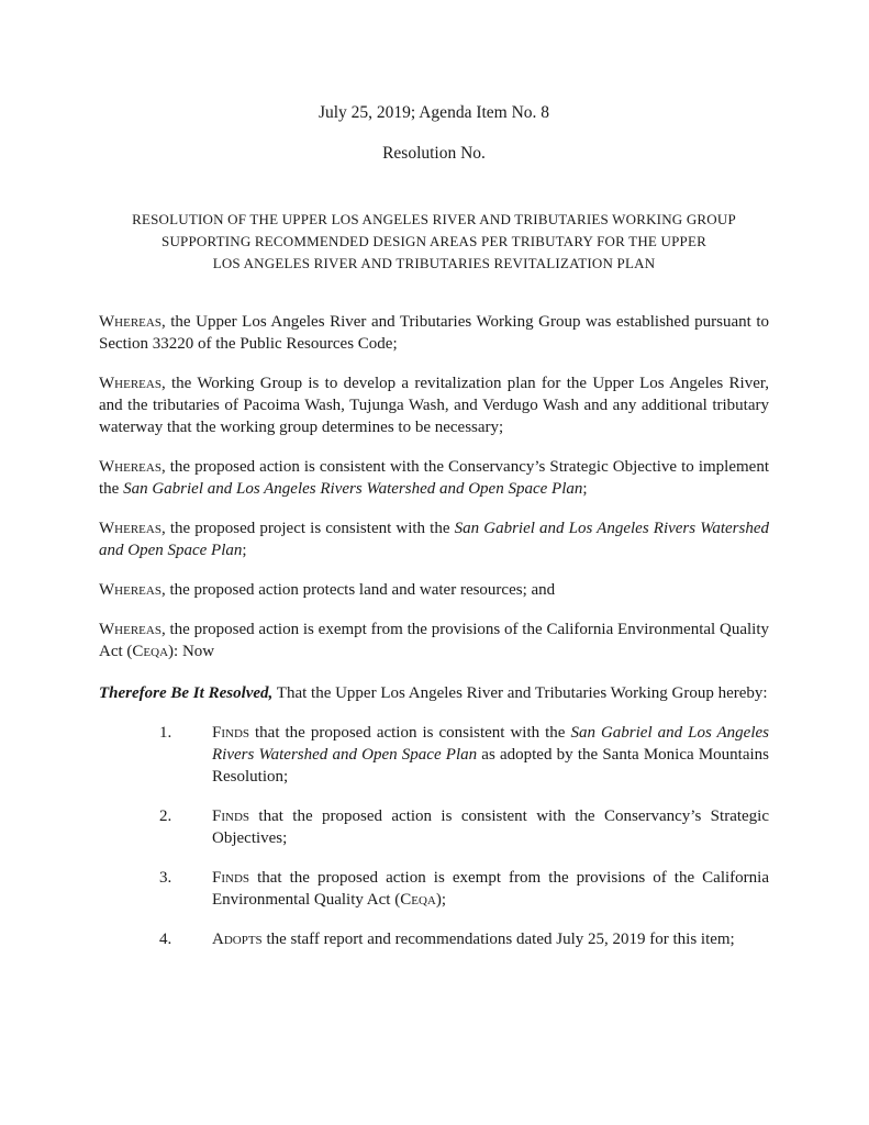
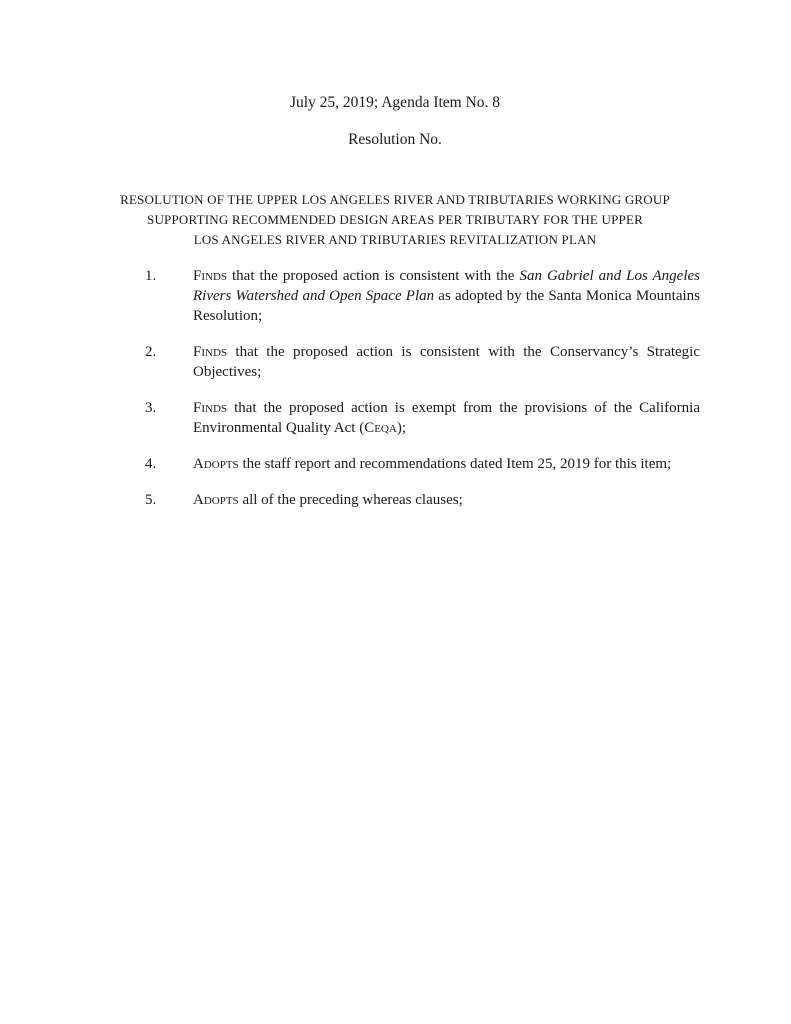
  July 25, 2019; Agenda Item No. 8
  Resolution No.
  RESOLUTION OF THE UPPER LOS ANGELES RIVER AND TRIBUTARIES WORKING GROUP
  SUPPORTING RECOMMENDED DESIGN AREAS PER TRIBUTARY FOR THE UPPER
  LOS ANGELES RIVER AND TRIBUTARIES REVITALIZATION PLAN
- Whereas, the Upper Los Angeles River and Tributaries Working Group was established pursuant to Section 33220 of the Public Resources Code;
- Whereas, the Working Group is to develop a revitalization plan for the Upper Los Angeles River, and the tributaries of Pacoima Wash, Tujunga Wash, and Verdugo Wash and any additional tributary waterway that the working group determines to be necessary;
- Whereas, the proposed action is consistent with the Conservancy’s Strategic Objective to implement the San Gabriel and Los Angeles Rivers Watershed and Open Space Plan;
- Whereas, the proposed project is consistent with the San Gabriel and Los Angeles Rivers Watershed and Open Space Plan;
- Whereas, the proposed action protects land and water resources; and
- Whereas, the proposed action is exempt from the provisions of the California Environmental Quality Act (Ceqa): Now
- Therefore Be It Resolved, That the Upper Los Angeles River and Tributaries Working Group hereby:
  1.
  Finds that the proposed action is consistent with the San Gabriel and Los Angeles Rivers Watershed and Open Space Plan as adopted by the Santa Monica Mountains Resolution;
  2.
  Finds that the proposed action is consistent with the Conservancy’s Strategic Objectives;
  3.
  Finds that the proposed action is exempt from the provisions of the California Environmental Quality Act (Ceqa);
  4.
- Adopts the staff report and recommendations dated July 25, 2019 for this item;
+ Adopts the staff report and recommendations dated Item 25, 2019 for this item;
+ 5.
+ Adopts all of the preceding whereas clauses;
